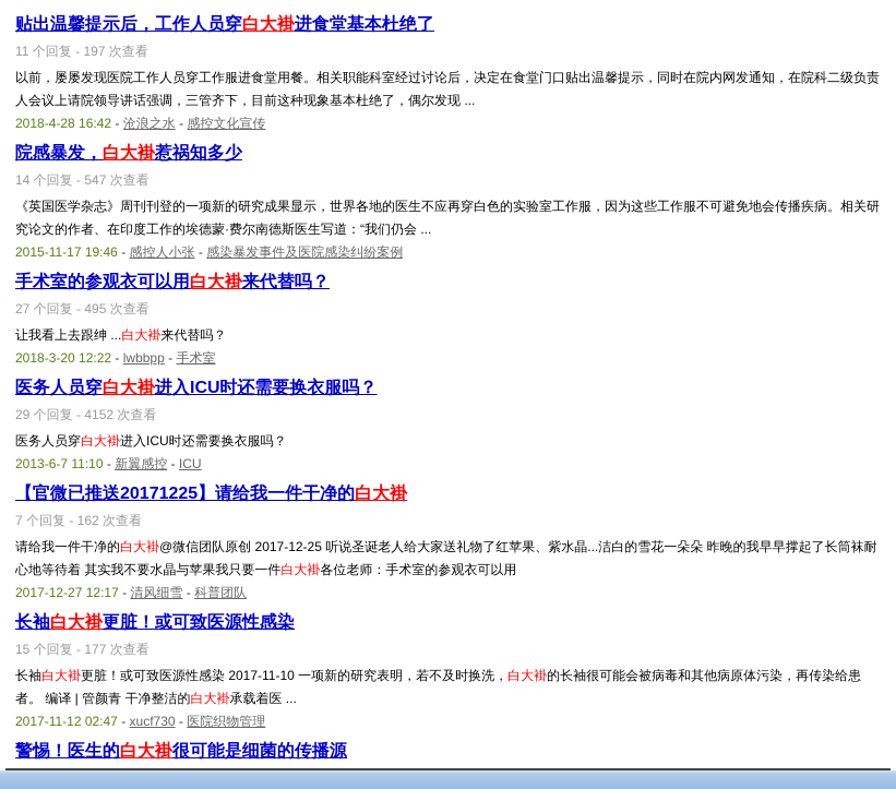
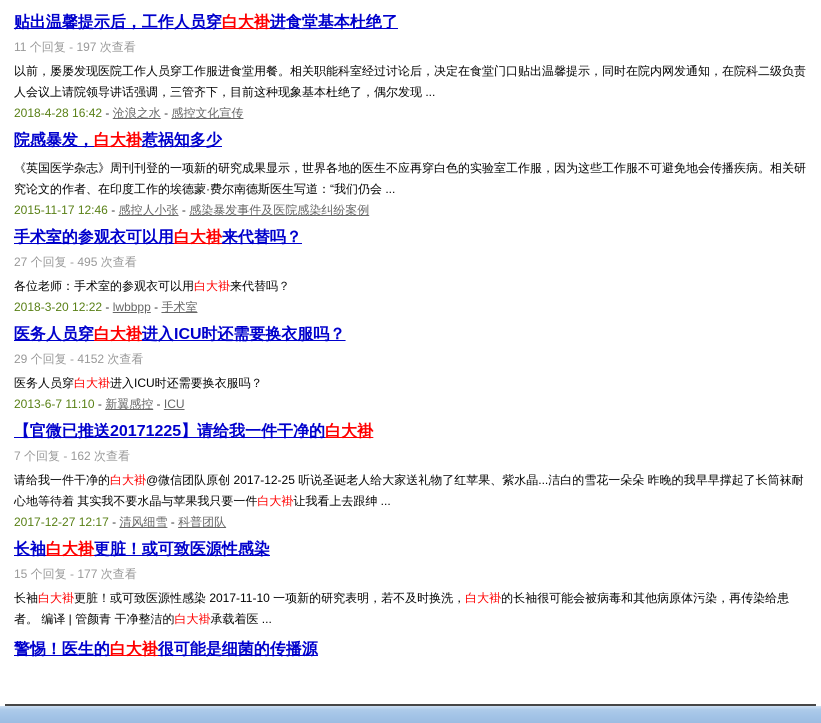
  贴出温馨提示后，工作人员穿白大褂进食堂基本杜绝了
  11 个回复 - 197 次查看
  以前，屡屡发现医院工作人员穿工作服进食堂用餐。相关职能科室经过讨论后，决定在食堂门口贴出温馨提示，同时在院内网发通知，在院科二级负责人会议上请院领导讲话强调，三管齐下，目前这种现象基本杜绝了，偶尔发现 ...
  2018-4-28 16:42 - 沧浪之水 - 感控文化宣传
  院感暴发，白大褂惹祸知多少
- 14 个回复 - 547 次查看
  《英国医学杂志》周刊刊登的一项新的研究成果显示，世界各地的医生不应再穿白色的实验室工作服，因为这些工作服不可避免地会传播疾病。相关研究论文的作者、在印度工作的埃德蒙·费尔南德斯医生写道：“我们仍会 ...
- 2015-11-17 19:46 - 感控人小张 - 感染暴发事件及医院感染纠纷案例
+ 2015-11-17 12:46 - 感控人小张 - 感染暴发事件及医院感染纠纷案例
  手术室的参观衣可以用白大褂来代替吗？
  27 个回复 - 495 次查看
- 让我看上去跟绅 ...白大褂来代替吗？
+ 各位老师：手术室的参观衣可以用白大褂来代替吗？
  2018-3-20 12:22 - lwbbpp - 手术室
  医务人员穿白大褂进入ICU时还需要换衣服吗？
  29 个回复 - 4152 次查看
  医务人员穿白大褂进入ICU时还需要换衣服吗？
  2013-6-7 11:10 - 新翼感控 - ICU
  【官微已推送20171225】请给我一件干净的白大褂
  7 个回复 - 162 次查看
- 请给我一件干净的白大褂@微信团队原创 2017-12-25 听说圣诞老人给大家送礼物了红苹果、紫水晶...洁白的雪花一朵朵 昨晚的我早早撑起了长筒袜耐心地等待着 其实我不要水晶与苹果我只要一件白大褂各位老师：手术室的参观衣可以用
+ 请给我一件干净的白大褂@微信团队原创 2017-12-25 听说圣诞老人给大家送礼物了红苹果、紫水晶...洁白的雪花一朵朵 昨晚的我早早撑起了长筒袜耐心地等待着 其实我不要水晶与苹果我只要一件白大褂让我看上去跟绅 ...
  2017-12-27 12:17 - 清风细雪 - 科普团队
  长袖白大褂更脏！或可致医源性感染
  15 个回复 - 177 次查看
  长袖白大褂更脏！或可致医源性感染 2017-11-10 一项新的研究表明，若不及时换洗，白大褂的长袖很可能会被病毒和其他病原体污染，再传染给患者。 编译 | 管颜青 干净整洁的白大褂承载着医 ...
- 2017-11-12 02:47 - xucf730 - 医院织物管理
  警惕！医生的白大褂很可能是细菌的传播源
